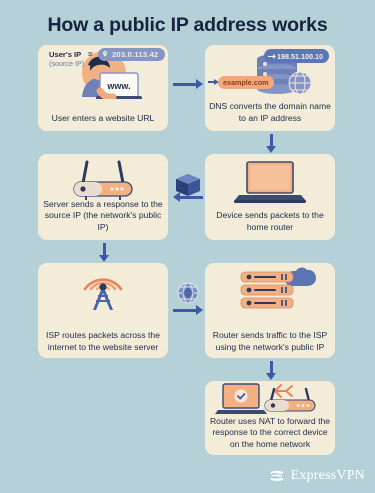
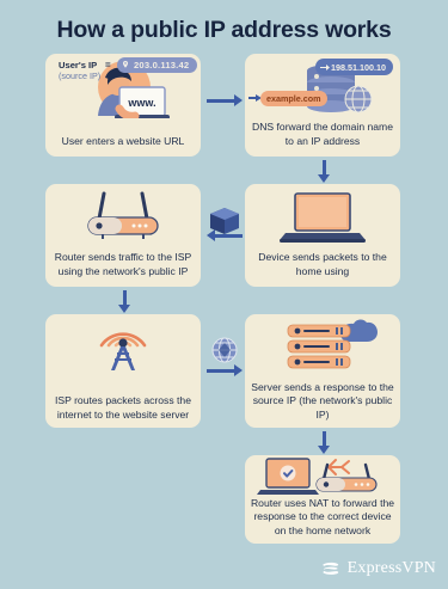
  How a public IP address works
  www.
  User's IP
  (source IP)
  =
  203.0.113.42
  User enters a website URL
  198.51.100.10
  example.com
- DNS converts the domain name to an IP address
+ DNS forward the domain name to an IP address
- Device sends packets to the home router
+ Device sends packets to the home using
- Server sends a response to the source IP (the network's public IP)
+ Router sends traffic to the ISP using the network's public IP
  ISP routes packets across the internet to the website server
- Router sends traffic to the ISP using the network's public IP
+ Server sends a response to the source IP (the network's public IP)
  Router uses NAT to forward the response to the correct device on the home network
  ExpressVPN
